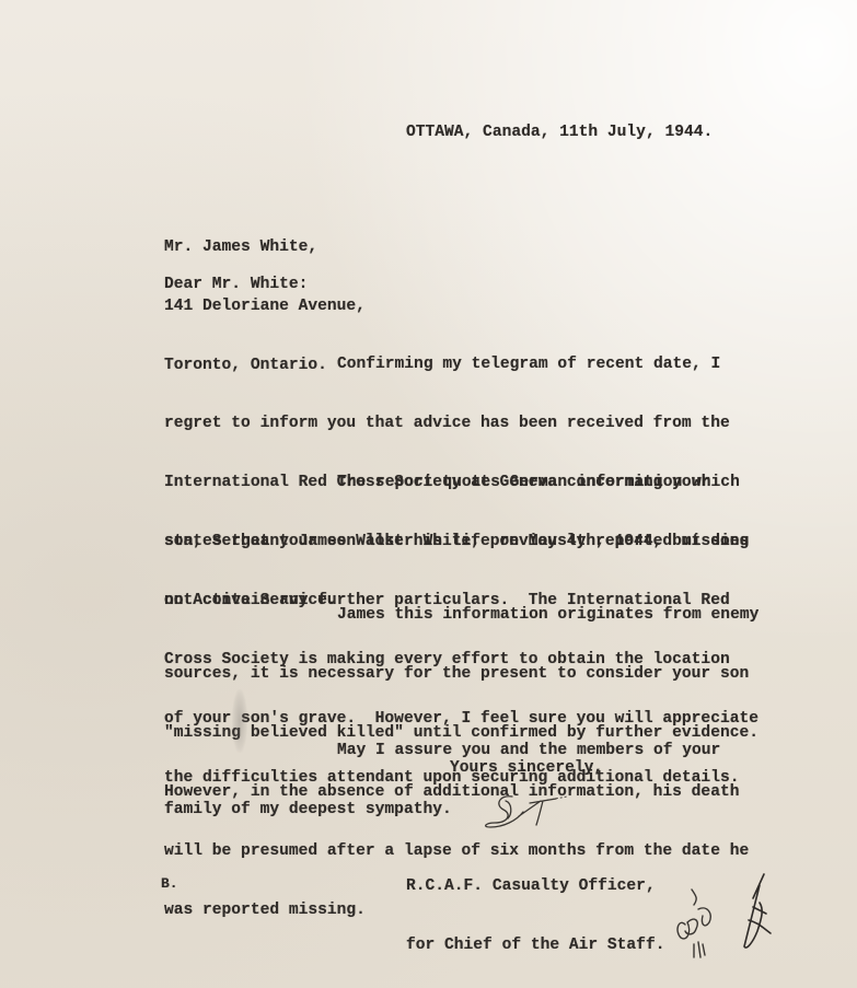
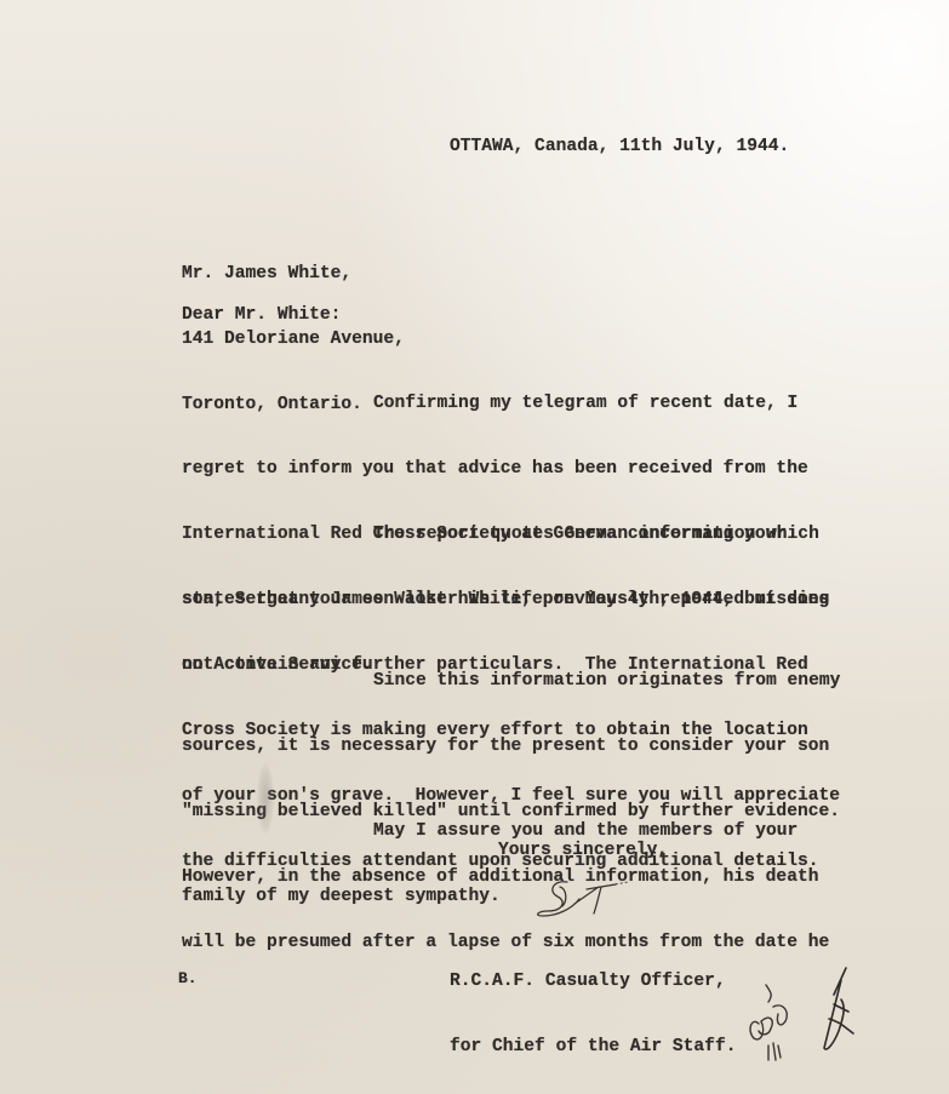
  OTTAWA, Canada, 11th July, 1944.
  Mr. James White,
  141 Deloriane Avenue,
  Toronto, Ontario.
  Dear Mr. White:
  Confirming my telegram of recent date, I
  regret to inform you that advice has been received from the
  International Red Cross Society at Geneva concerning your
  son, Sergeant James Walker White, previously reported missing
  on Active Service.
  The report quotes German information which
  states that your son lost his life on May 4th, 1944, but does
  not contain any further particulars. The International Red
  Cross Society is making every effort to obtain the location
  of youron's grave. However, I feel sure you will appreciate
  the difficulties attendant upon securing additional details.
- James this information originates from enemy
+ Since this information originates from enemy
  sources, it is necessary for the present to consider your son
  "missin believed killed" until confirmed by further evidence.
  However, in the absence of additional information, his death
  will be presumed after a lapse of six months from the date he
- was reported missing.
  May I assure you and the members of your
  family of my deepest sympathy.
  Yours sincerely,
  R.C.A.F. Casualty Officer,
  for Chief of the Air Staff.
  B.
